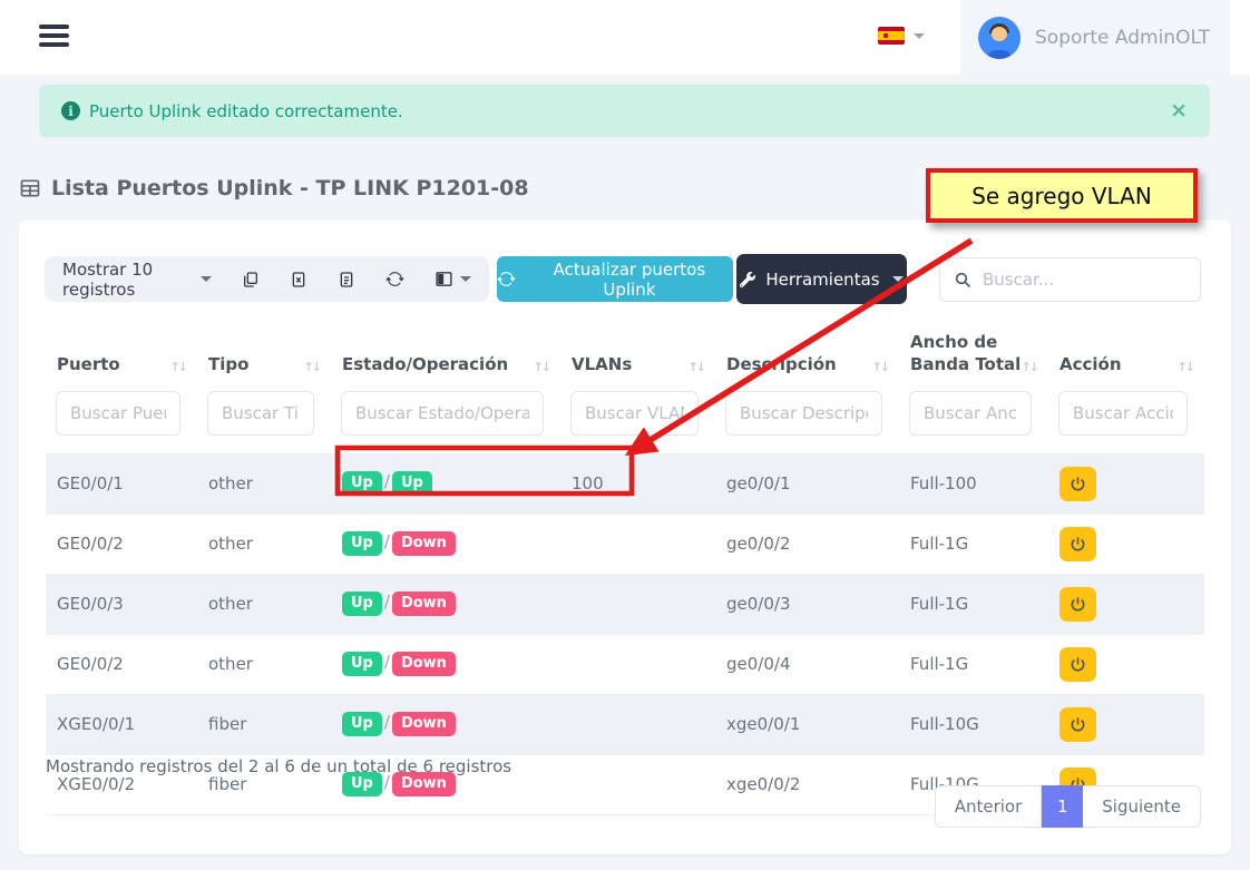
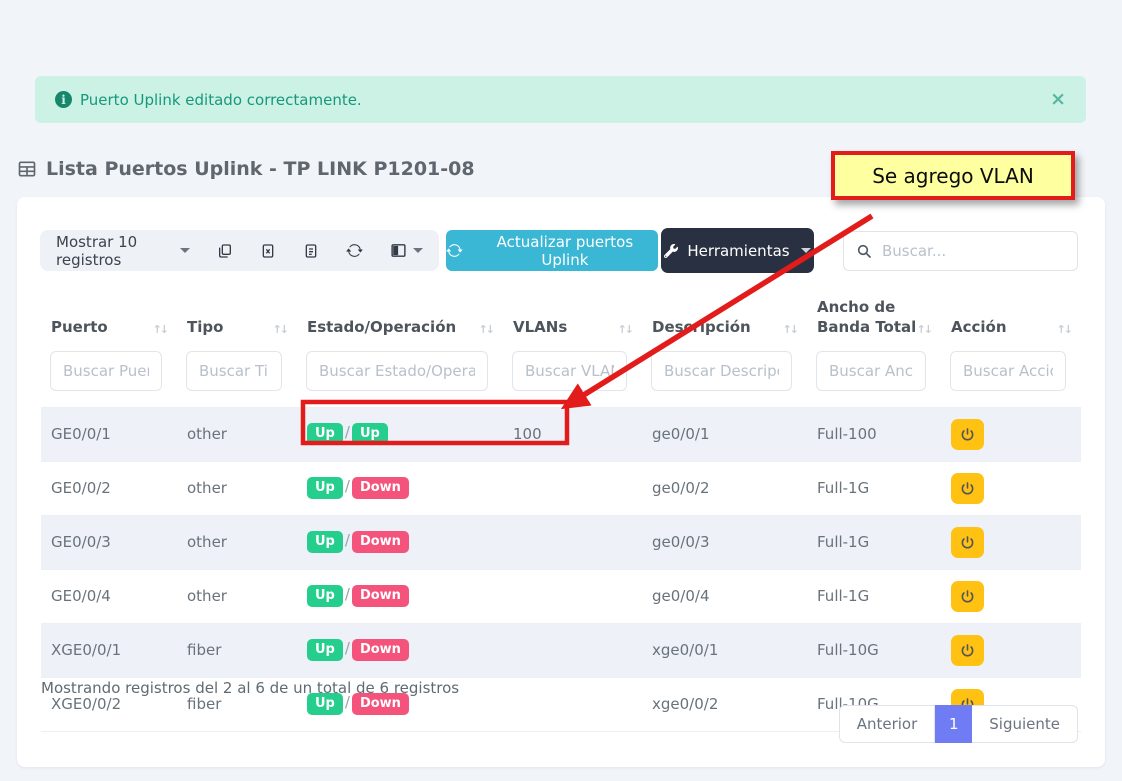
- Soporte AdminOLT
  i
  Puerto Uplink editado correctamente.
  ×
  Lista Puertos Uplink - TP LINK P1201-08
  Se agrego VLAN
  Mostrar 10 registros
  Actualizar puertos Uplink
  Herramientas
  Buscar...
  Puerto ↑↓	Tipo ↑↓	Estado/Operación ↑↓	VLANs ↑↓	Desipción ↑↓	Ancho de Banda Total↑↓	Acción ↑↓
  Buscar Pue	Buscar Ti	Buscar Estado/Opera	Buscar VLA	Buscar Descrip	Buscar Anc	Buscar Acci
  GE0/0/1	other	Up / Up	100	ge0/0/1	Full-100
  GE0/0/2	other	Up / Down		ge0/0/2	Full-1G
  GE0/0/3	other	Up / Down		ge0/0/3	Full-1G
- GE0/0/2	other	Up / Down		ge0/0/4	Full-1G
+ GE0/0/4	other	Up / Down		ge0/0/4	Full-1G
  XGE0/0/1	fiber	Up / Down		xge0/0/1	Full-10G
  XGE0/0/2	fiber	Up / Down		xge0/0/2	Full-10G
  Mostrando registros del 2 al 6 de un total de 6 registros
  Anterior
  1
  Siguiente
